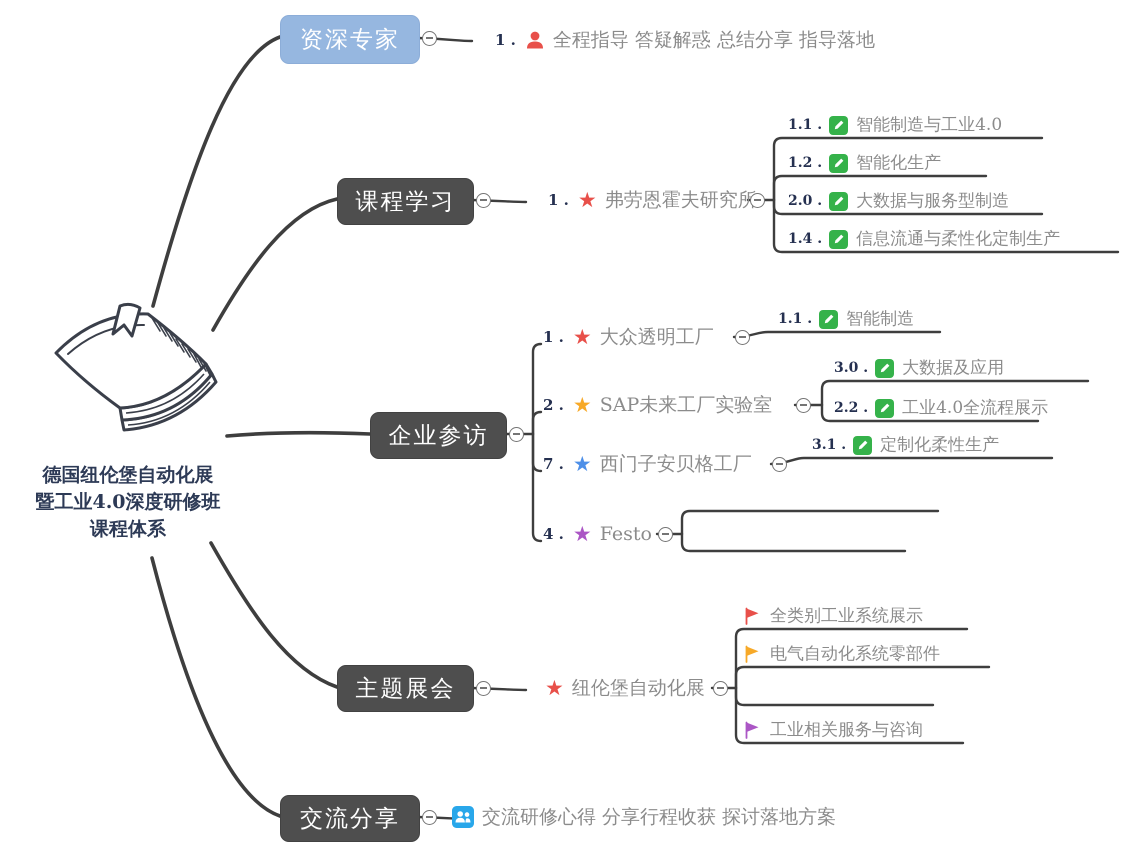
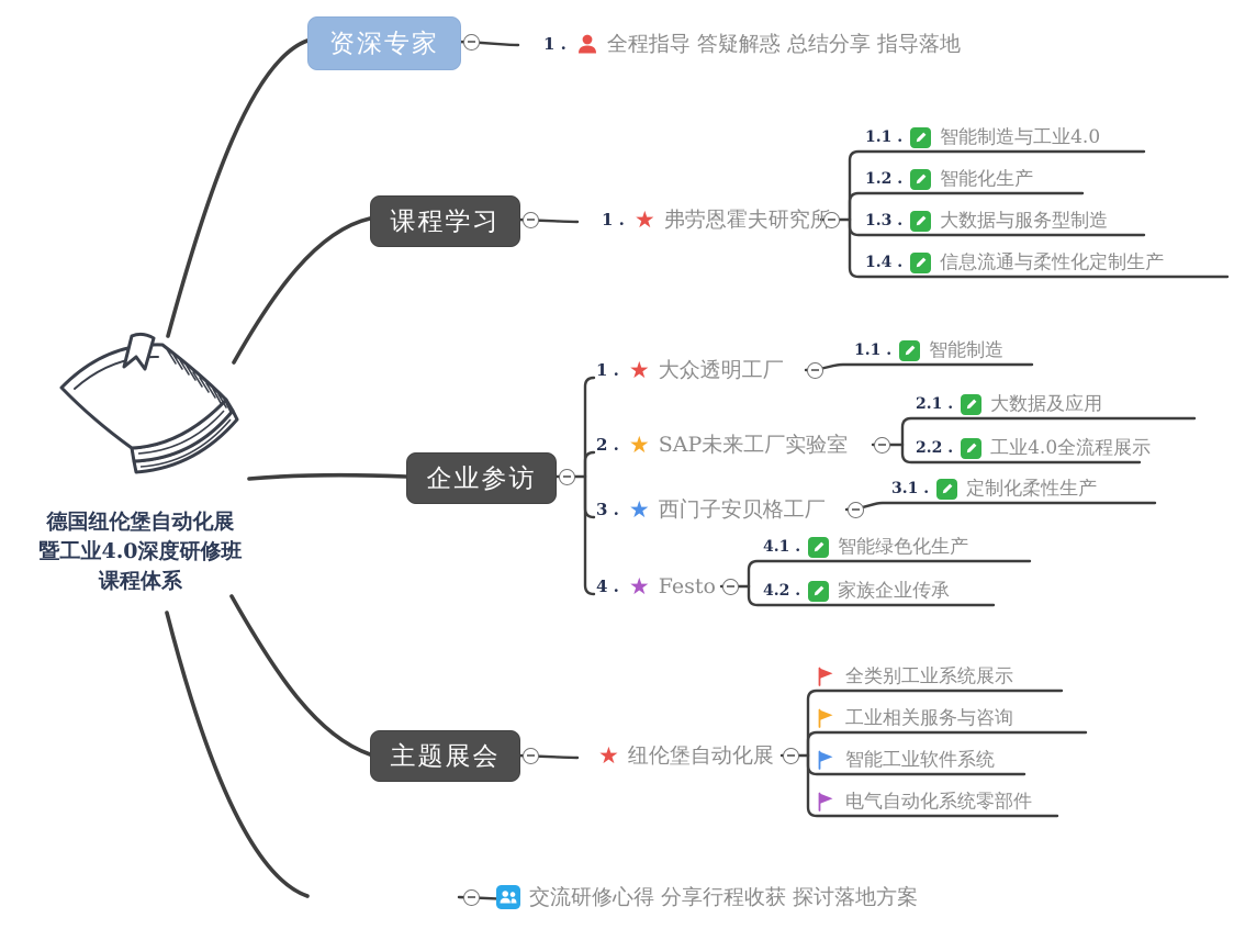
  德国纽伦堡自动化展
  暨工业4.0深度研修班
  课程体系
  资深专家
  课程学习
  企业参访
  主题展会
- 交流分享
  1 .
  全程指导 答疑解惑 总结分享 指导落地
  1 .
  ★
  弗劳恩霍夫研究所
  1.1 .
  智能制造与工业4.0
  1.2 .
  智能化生产
- 2.0 .
+ 1.3 .
  大数据与服务型制造
  1.4 .
  信息流通与柔性化定制生产
  1 .
  ★
  大众透明工厂
  1.1 .
  智能制造
  2 .
  ★
  SAP未来工厂实验室
- 3.0 .
+ 2.1 .
  大数据及应用
  2.2 .
  工业4.0全流程展示
- 7 .
+ 3 .
  ★
  西门子安贝格工厂
  3.1 .
  定制化柔性生产
  4 .
  ★
  Festo
+ 4.1 .
+ 智能绿色化生产
+ 4.2 .
+ 家族企业传承
  ★
  纽伦堡自动化展
  全类别工业系统展示
- 电气自动化系统零部件
+ 工业相关服务与咨询
+ 智能工业软件系统
- 工业相关服务与咨询
+ 电气自动化系统零部件
  交流研修心得 分享行程收获 探讨落地方案
